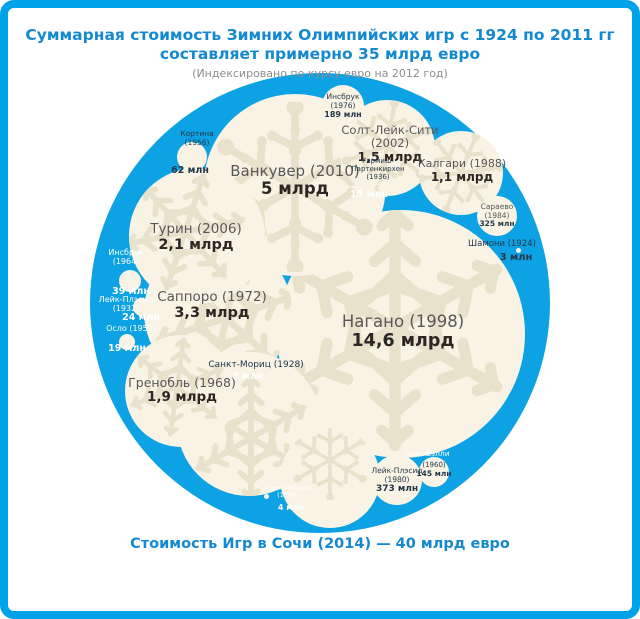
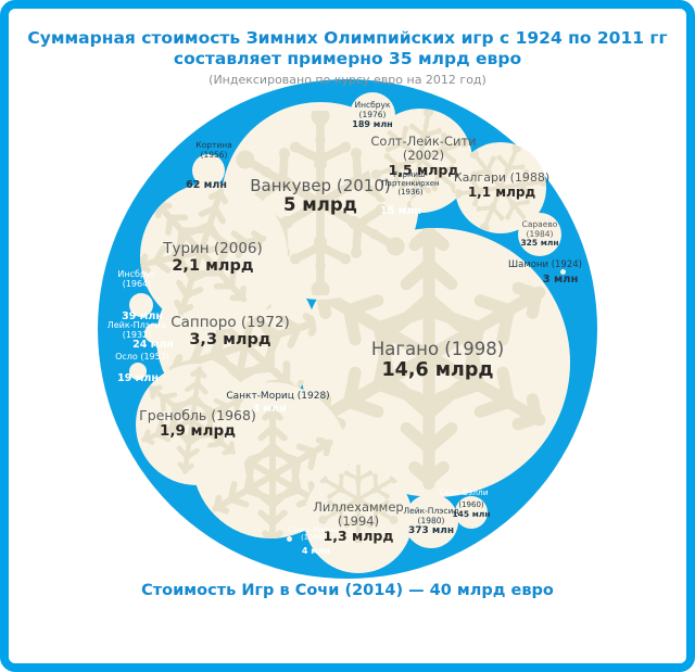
  Суммарная стоимость Зимних Олимпийских игр с 1924 по 2011 гг
  составляет примерно 35 млрд евро
  (Индексировано по курсу евро на 2012 год)
  Ванкувер (2010)
  5 млрд
  Турин (2006)
  2,1 млрд
  Саппоро (1972)
  3,3 млрд
  Нагано (1998)
  14,6 млрд
  Гренобль (1968)
  1,9 млрд
+ Лиллехаммер
+ (1994)
+ 1,3 млрд
  Солт-Лейк-Сити
  (2002)
  1,5 млрд
  Калгари (1988)
  1,1 млрд
  Инсбрук
  (1976)
  189 млн
  Сараево
  (1984)
  325 млн
  Лейк-Плэсид
  (1980)
  373 млн
  Скво-Вэлли
  (1960)
  145 млн
  Кортина
  (1956)
  62 млн
  Инсбрук
  (1964)
  39 млн
  Лейк-Плэсид
  (1932)
  24 млн
  Осло (1952)
  19 млн
  Санкт-Мориц (1928)
  3 млн
  Гармиш-
  Партенкирхен
  (1936)
  15 млн
  Шамони (1924)
  3 млн
  Санкт-Мориц
  (1948)
  4 млн
  Стоимость Игр в Сочи (2014) — 40 млрд евро
